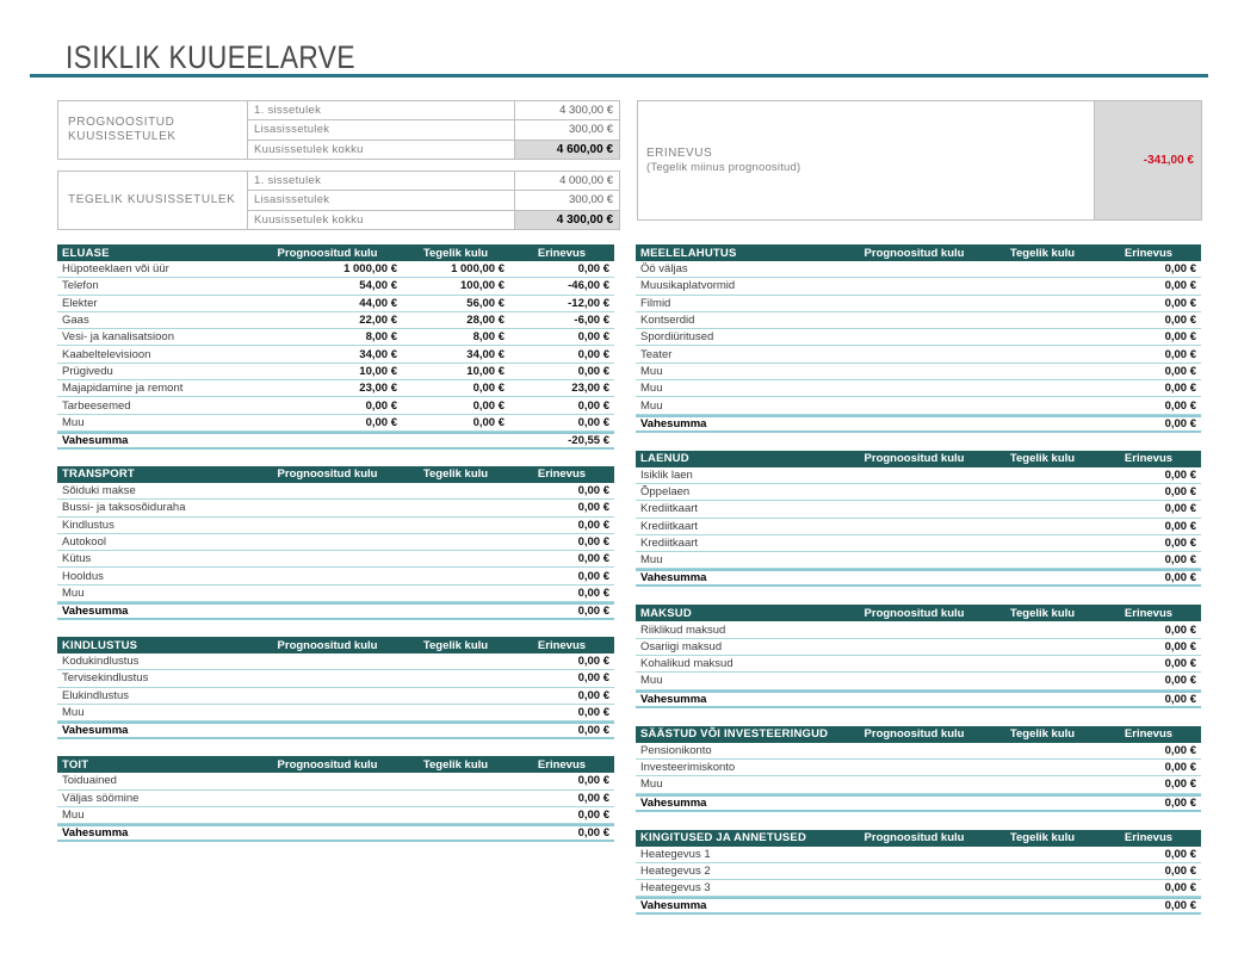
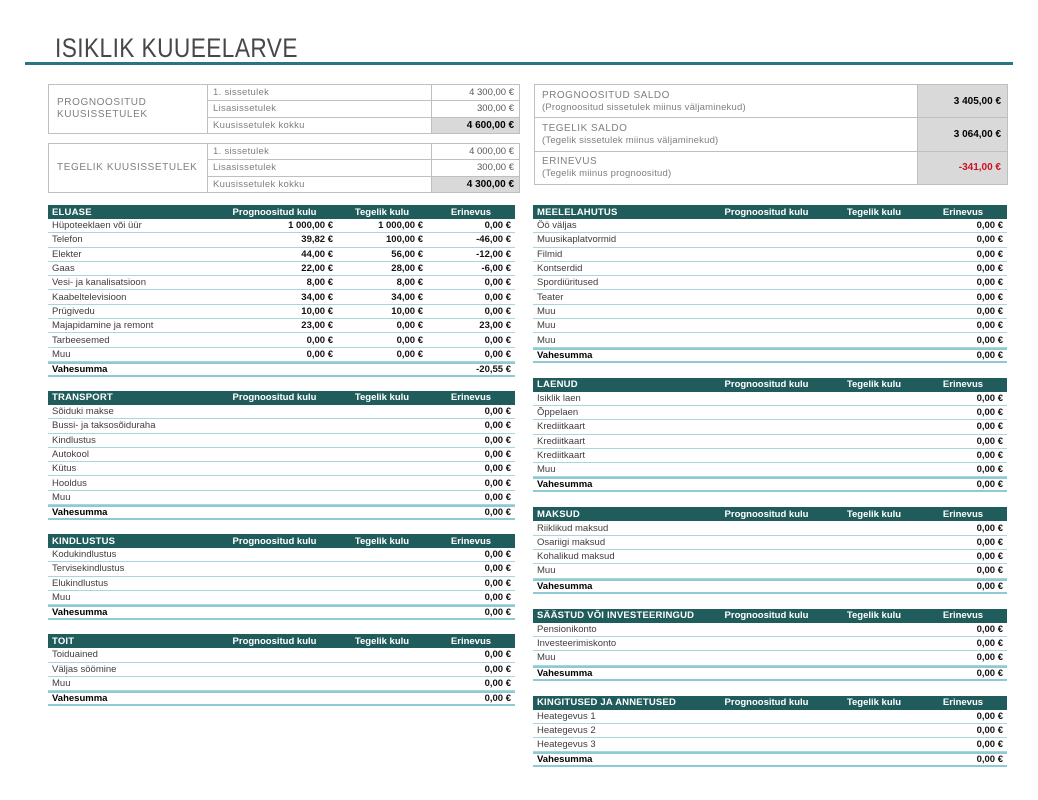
  ISIKLIK KUUEELARVE
  PROGNOOSITUD KUUSISSETULEK
  1. sissetulek
  4 300,00 €
  Lisasissetulek
  300,00 €
  Kuusissetulek kokku
  4 600,00 €
  TEGELIK KUUSISSETULEK
  1. sissetulek
  4 000,00 €
  Lisasissetulek
  300,00 €
  Kuusissetulek kokku
  4 300,00 €
+ PROGNOOSITUD SALDO
+ (Prognoositud sissetulek miinus väljaminekud)
+ 3 405,00 €
+ TEGELIK SALDO
+ (Tegelik sissetulek miinus väljaminekud)
+ 3 064,00 €
  ERINEVUS
  (Tegelik miinus prognoositud)
  -341,00 €
  ELUASE
  Prognoositud kulu
  Tegelik kulu
  Erinevus
  Hüpoteeklaen või üür
  1 000,00 €
  1 000,00 €
  0,00 €
  Telefon
- 54,00 €
+ 39,82 €
  100,00 €
  -46,00 €
  Elekter
  44,00 €
  56,00 €
  -12,00 €
  Gaas
  22,00 €
  28,00 €
  -6,00 €
  Vesi- ja kanalisatsioon
  8,00 €
  8,00 €
  0,00 €
  Kaabeltelevisioon
  34,00 €
  34,00 €
  0,00 €
  Prügivedu
  10,00 €
  10,00 €
  0,00 €
  Majapidamine ja remont
  23,00 €
  0,00 €
  23,00 €
  Tarbeesemed
  0,00 €
  0,00 €
  0,00 €
  Muu
  0,00 €
  0,00 €
  0,00 €
  Vahesumma
  -20,55 €
  TRANSPORT
  Prognoositud kulu
  Tegelik kulu
  Erinevus
  Sõiduki makse
  0,00 €
  Bussi- ja taksosõiduraha
  0,00 €
  Kindlustus
  0,00 €
  Autokool
  0,00 €
  Kütus
  0,00 €
  Hooldus
  0,00 €
  Muu
  0,00 €
  Vahesumma
  0,00 €
  KINDLUSTUS
  Prognoositud kulu
  Tegelik kulu
  Erinevus
  Kodukindlustus
  0,00 €
  Tervisekindlustus
  0,00 €
  Elukindlustus
  0,00 €
  Muu
  0,00 €
  Vahesumma
  0,00 €
  TOIT
  Prognoositud kulu
  Tegelik kulu
  Erinevus
  Toiduained
  0,00 €
  Väljas söömine
  0,00 €
  Muu
  0,00 €
  Vahesumma
  0,00 €
  MEELELAHUTUS
  Prognoositud kulu
  Tegelik kulu
  Erinevus
  Öö väljas
  0,00 €
  Muusikaplatvormid
  0,00 €
  Filmid
  0,00 €
  Kontserdid
  0,00 €
  Spordiüritused
  0,00 €
  Teater
  0,00 €
  Muu
  0,00 €
  Muu
  0,00 €
  Muu
  0,00 €
  Vahesumma
  0,00 €
  LAENUD
  Prognoositud kulu
  Tegelik kulu
  Erinevus
  Isiklik laen
  0,00 €
  Õppelaen
  0,00 €
  Krediitkaart
  0,00 €
  Krediitkaart
  0,00 €
  Krediitkaart
  0,00 €
  Muu
  0,00 €
  Vahesumma
  0,00 €
  MAKSUD
  Prognoositud kulu
  Tegelik kulu
  Erinevus
  Riiklikud maksud
  0,00 €
  Osariigi maksud
  0,00 €
  Kohalikud maksud
  0,00 €
  Muu
  0,00 €
  Vahesumma
  0,00 €
  SÄÄSTUD VÕI INVESTEERINGUD
  Prognoositud kulu
  Tegelik kulu
  Erinevus
  Pensionikonto
  0,00 €
  Investeerimiskonto
  0,00 €
  Muu
  0,00 €
  Vahesumma
  0,00 €
  KINGITUSED JA ANNETUSED
  Prognoositud kulu
  Tegelik kulu
  Erinevus
  Heategevus 1
  0,00 €
  Heategevus 2
  0,00 €
  Heategevus 3
  0,00 €
  Vahesumma
  0,00 €
